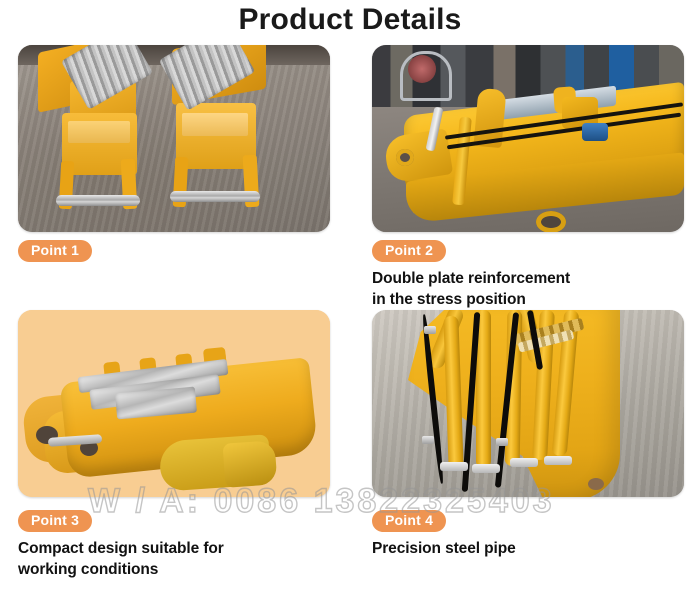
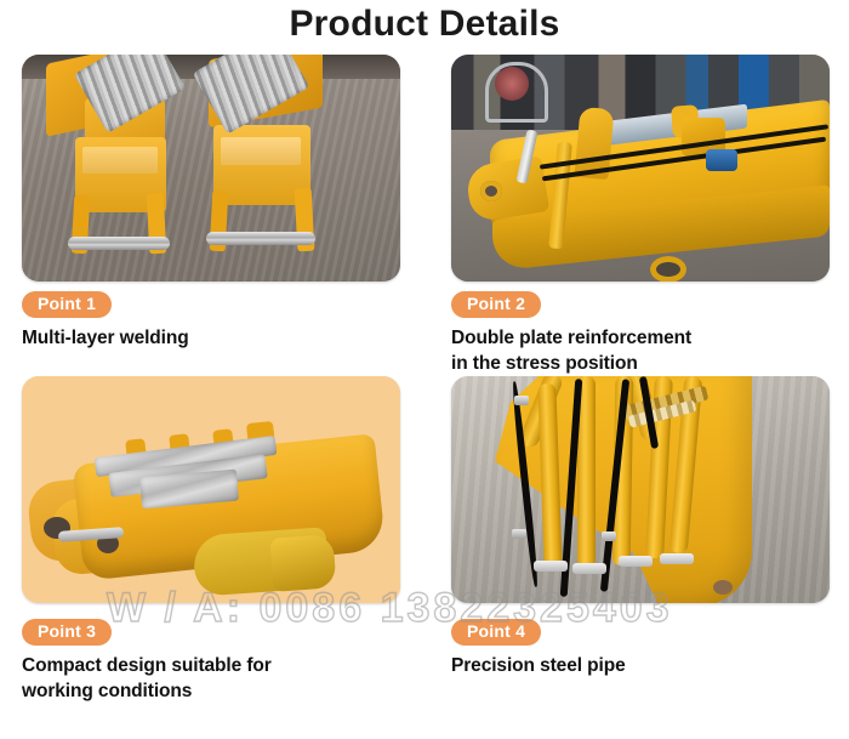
  Product Details
  Point 1
+ Multi-layer welding
  Point 2
  Double plate reinforcement
  in the stress position
  Point 3
  Compact design suitable for
  working conditions
  Point 4
  Precision steel pipe
  W / A: 0086 13822325403
